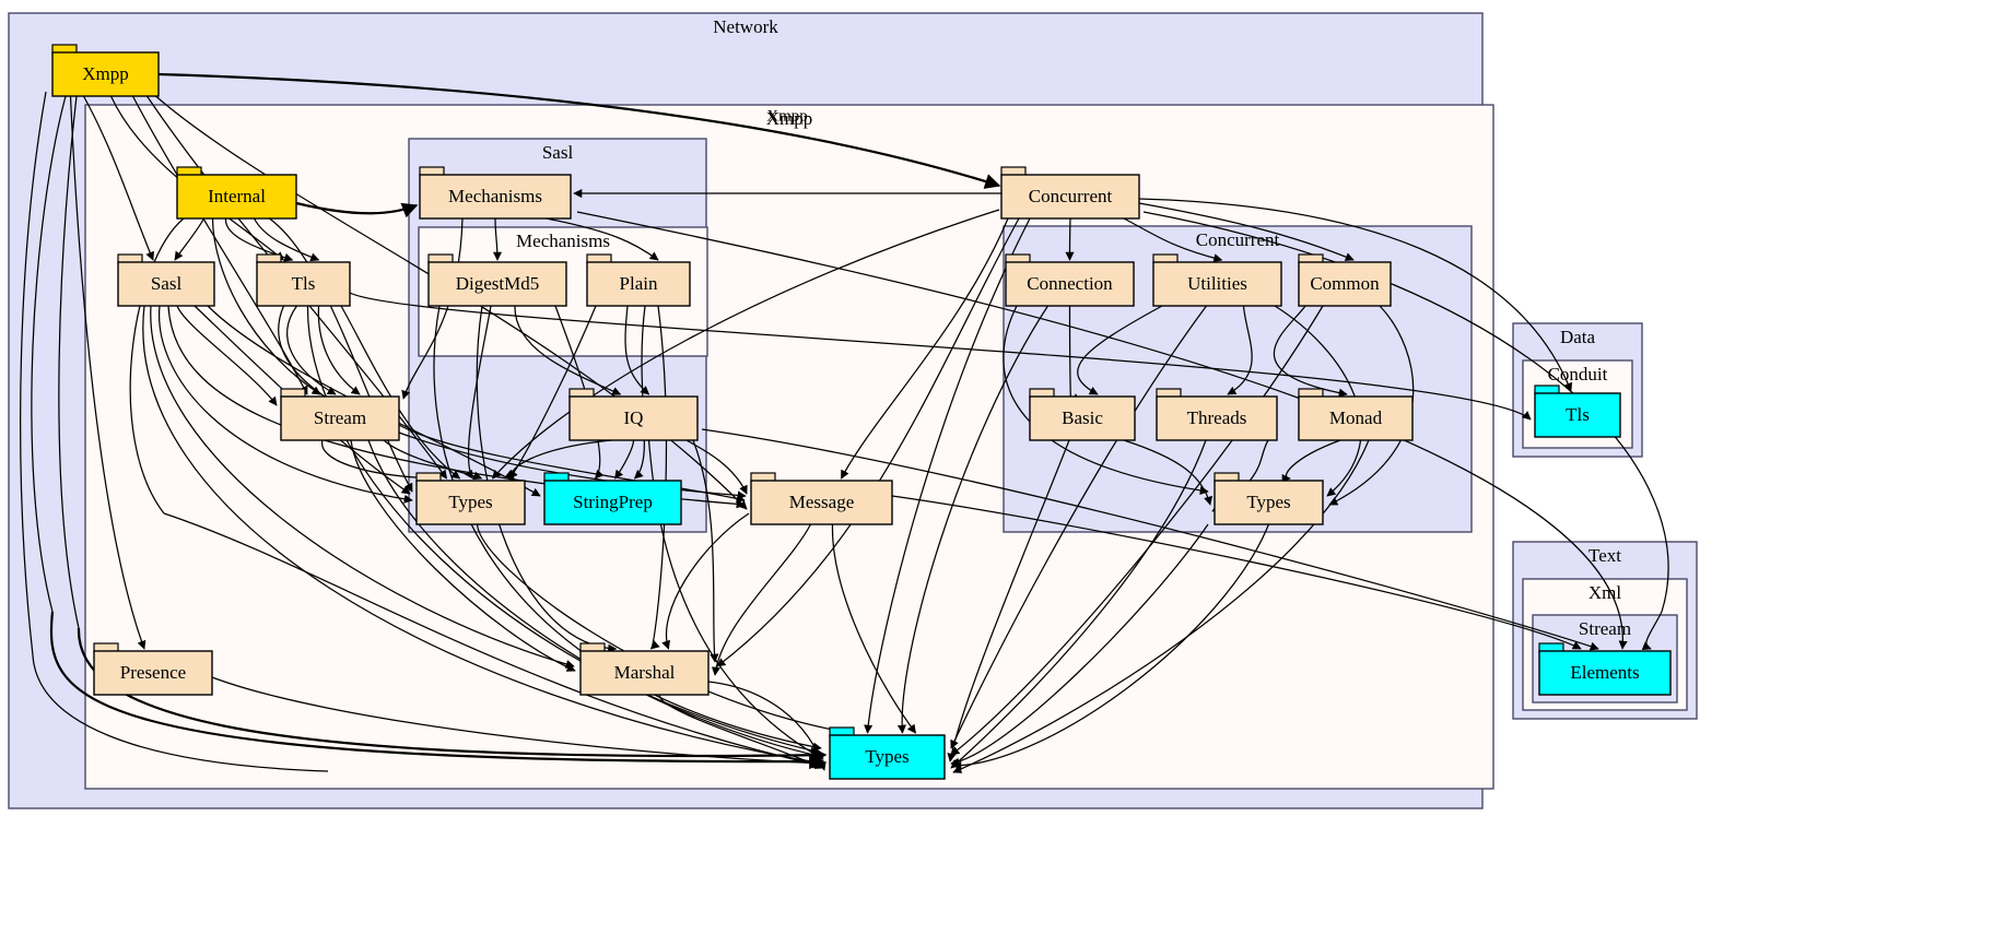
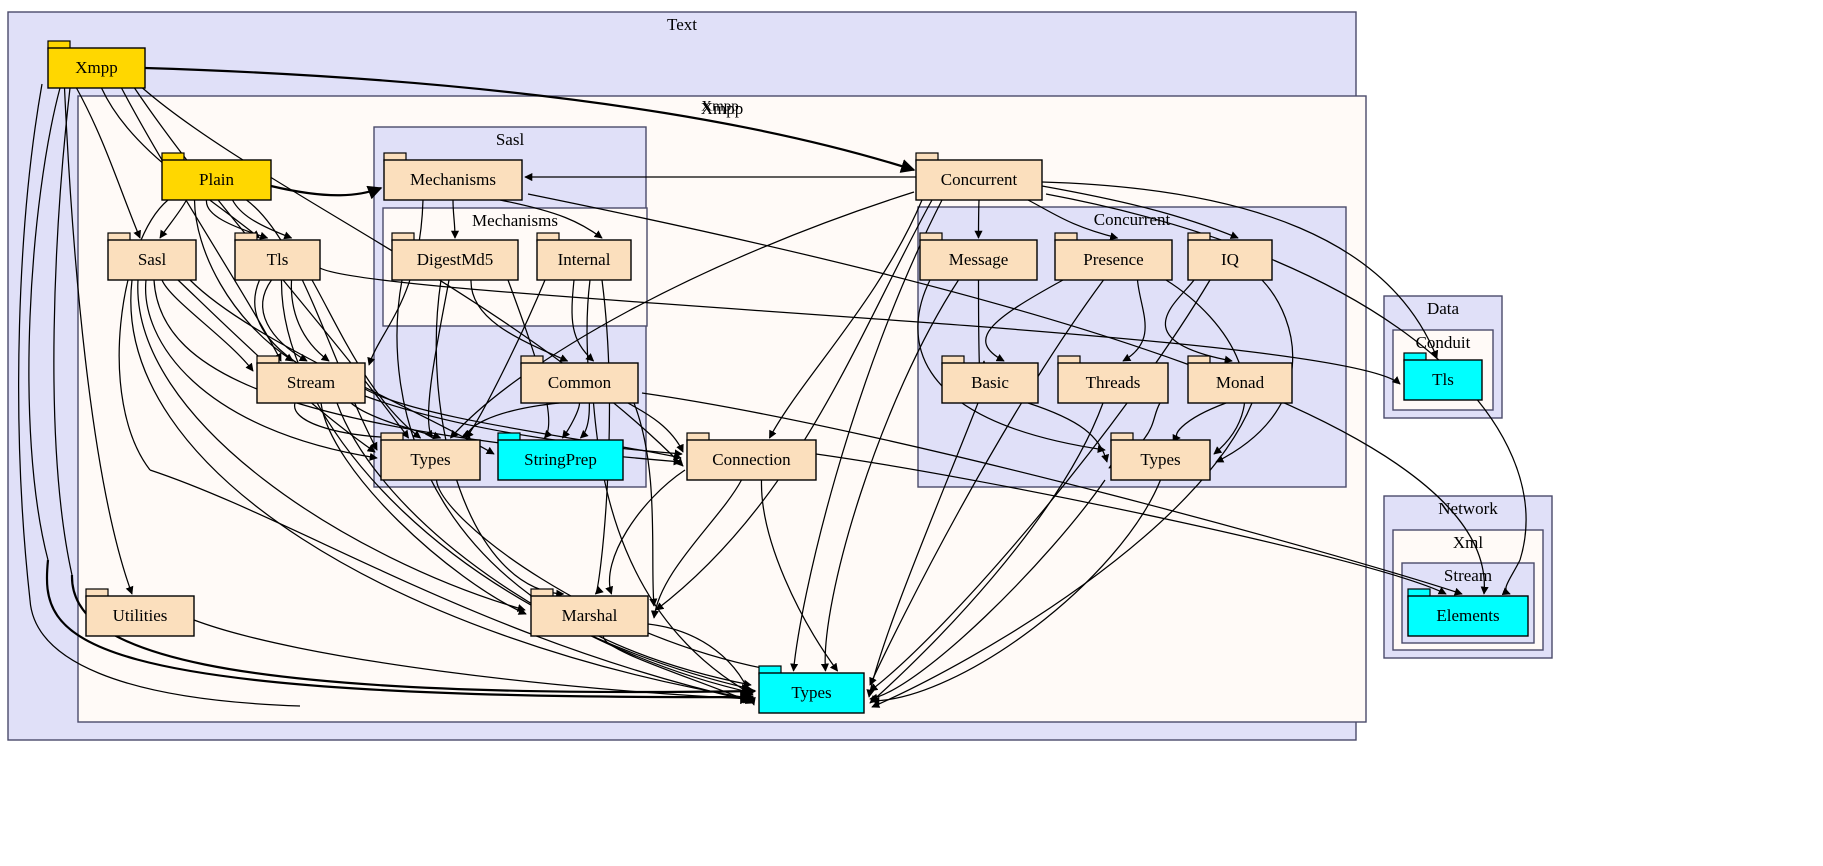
- Network
+ Text
  Xmpp
  Sasl
  Mechanisms
  Concurrent
  Data
  Conduit
- Text
+ Network
  Xml
  Stream
  Xmpp
- Internal
+ Plain
  Mechanisms
  Concurrent
  Sasl
  Tls
  DigestMd5
- Plain
+ Internal
- Connection
+ Message
- Utilities
+ Presence
- Common
+ IQ
  Tls
  Stream
- IQ
+ Common
  Basic
  Threads
  Monad
  Types
  StringPrep
- Message
+ Connection
  Types
- Presence
+ Utilities
  Marshal
  Elements
  Types
  Xmpp
